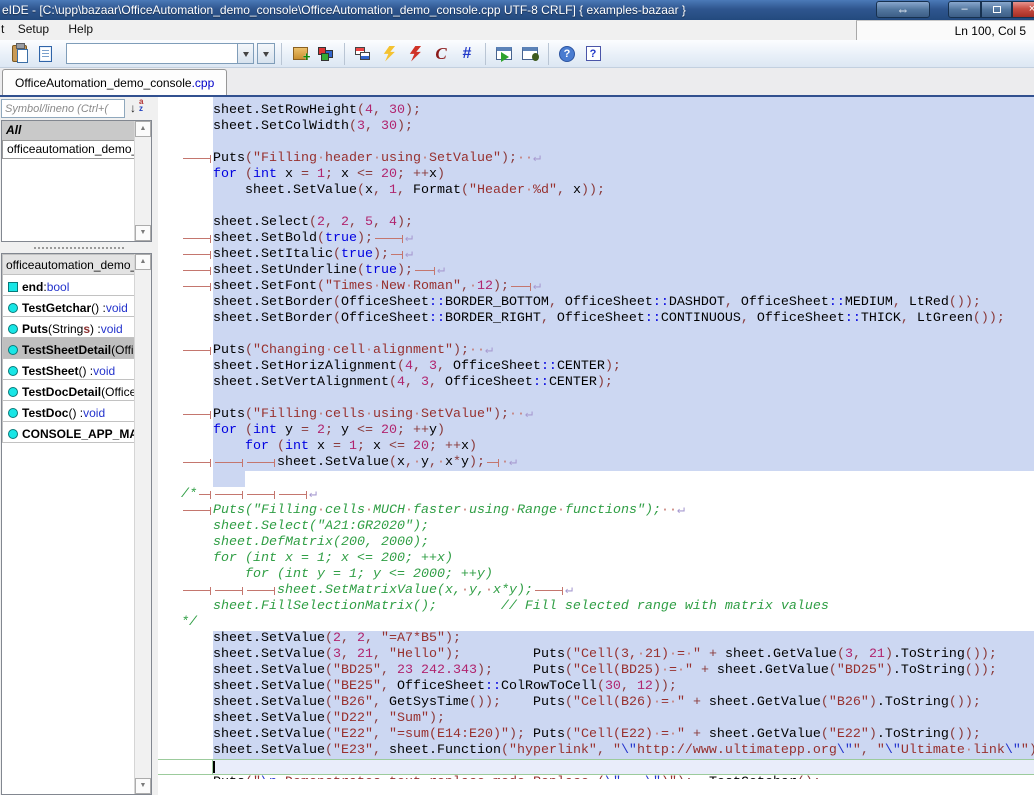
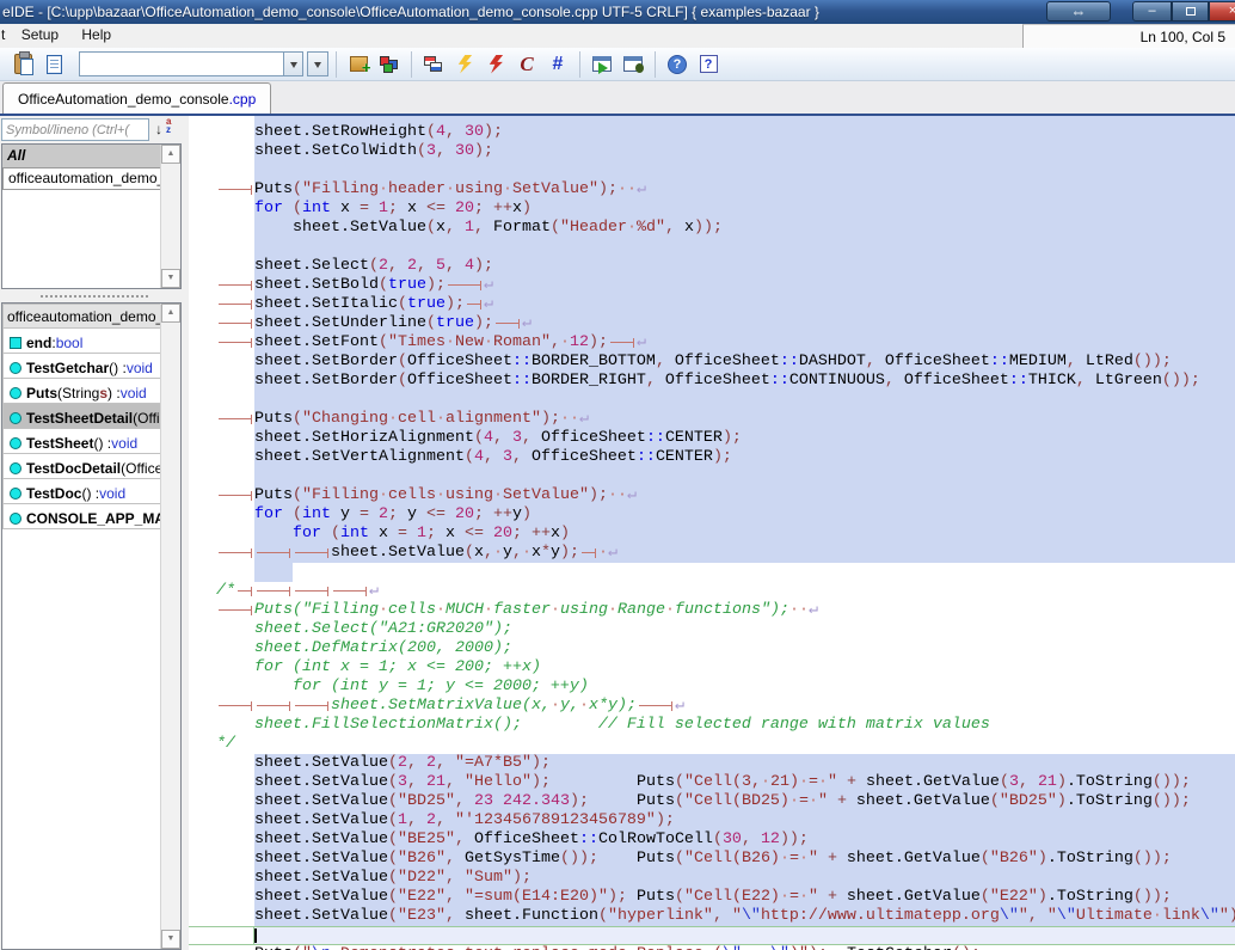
- eIDE - [C:\upp\bazaar\OfficeAutomation_demo_console\OfficeAutomation_demo_console.cpp UTF-8 CRLF] { examples-bazaar }
+ eIDE - [C:\upp\bazaar\OfficeAutomation_demo_console\OfficeAutomation_demo_console.cpp UTF-5 CRLF] { examples-bazaar }
  ⇔
  –
  ×
  t Setup Help
  Ln 100, Col 5
  C
  #
  ?
  ?
  OfficeAutomation_demo_console.cpp
  Symbol/lineno (Ctrl+(
  ↓
  a
  z
  All
  officeautomation_demo
  officeautomation_demo
  end
  :
  bool
  TestGetchar
  () :
  void
  Puts
  (String
  s
  ) :
  void
  TestSheetDetail
  TestSheet
  () :
  void
  TestDocDetail
  TestDoc
  () :
  void
  CONSOLE_APP_M
  sheet.SetRowHeight(4, 30);
  sheet.SetColWidth(3, 30);
  Puts("Filling·header·using·SetValue");··↵
  for (int x = 1; x <= 20; ++x)
  sheet.SetValue(x, 1, Format("Header·%d", x));
  sheet.Select(2, 2, 5, 4);
  sheet.SetBold(true); ↵
  sheet.SetItalic(true); ↵
  sheet.SetUnderline(true); ↵
  sheet.SetFont("Times·New·Roman",·12); ↵
  sheet.SetBorder(OfficeSheet::BORDER_BOTTOM, OfficeSheet::DASHDOT, OfficeSheet::MEDIUM, LtRed());
  sheet.SetBorder(OfficeSheet::BORDER_RIGHT, OfficeSheet::CONTINUOUS, OfficeSheet::THICK, LtGreen());
  Puts("Changing·cell·alignment");··↵
  sheet.SetHorizAlignment(4, 3, OfficeSheet::CENTER);
  sheet.SetVertAlignment(4, 3, OfficeSheet::CENTER);
  Puts("Filling·cells·using·SetValue");··↵
  for (int y = 2; y <= 20; ++y)
  for (int x = 1; x <= 20; ++x)
  sheet.SetValue(x,·y,·x*y); ·↵
  /* ↵
  Puts("Filling·cells·MUCH·faster·using·Range·functions");··↵
  sheet.Select("A21:GR2020");
  sheet.DefMatrix(200, 2000);
  for (int x = 1; x <= 200; ++x)
  for (int y = 1; y <= 2000; ++y)
  sheet.SetMatrixValue(x,·y,·x*y); ↵
  sheet.FillSelectionMatrix(); // Fill selected range with matrix values
  */
  sheet.SetValue(2, 2, "=A7*B5");
  sheet.SetValue(3, 21, "Hello"); Puts("Cell(3,·21)·=·" + sheet.GetValue(3, 21).ToString());
  sheet.SetValue("BD25", 23 242.343); Puts("Cell(BD25)·=·" + sheet.GetValue("BD25").ToString());
+ sheet.SetValue(1, 2, "'123456789123456789");
  sheet.SetValue("BE25", OfficeSheet::ColRowToCell(30, 12));
  sheet.SetValue("B26", GetSysTime()); Puts("Cell(B26)·=·" + sheet.GetValue("B26").ToString());
  sheet.SetValue("D22", "Sum");
  sheet.SetValue("E22", "=sum(E14:E20)"); Puts("Cell(E22)·=·" + sheet.GetValue("E22").ToString());
  sheet.SetValue("E23", sheet.Function("hyperlink", "\"http://www.ultimatepp.org\"", "\"Ultimate·link\"")
